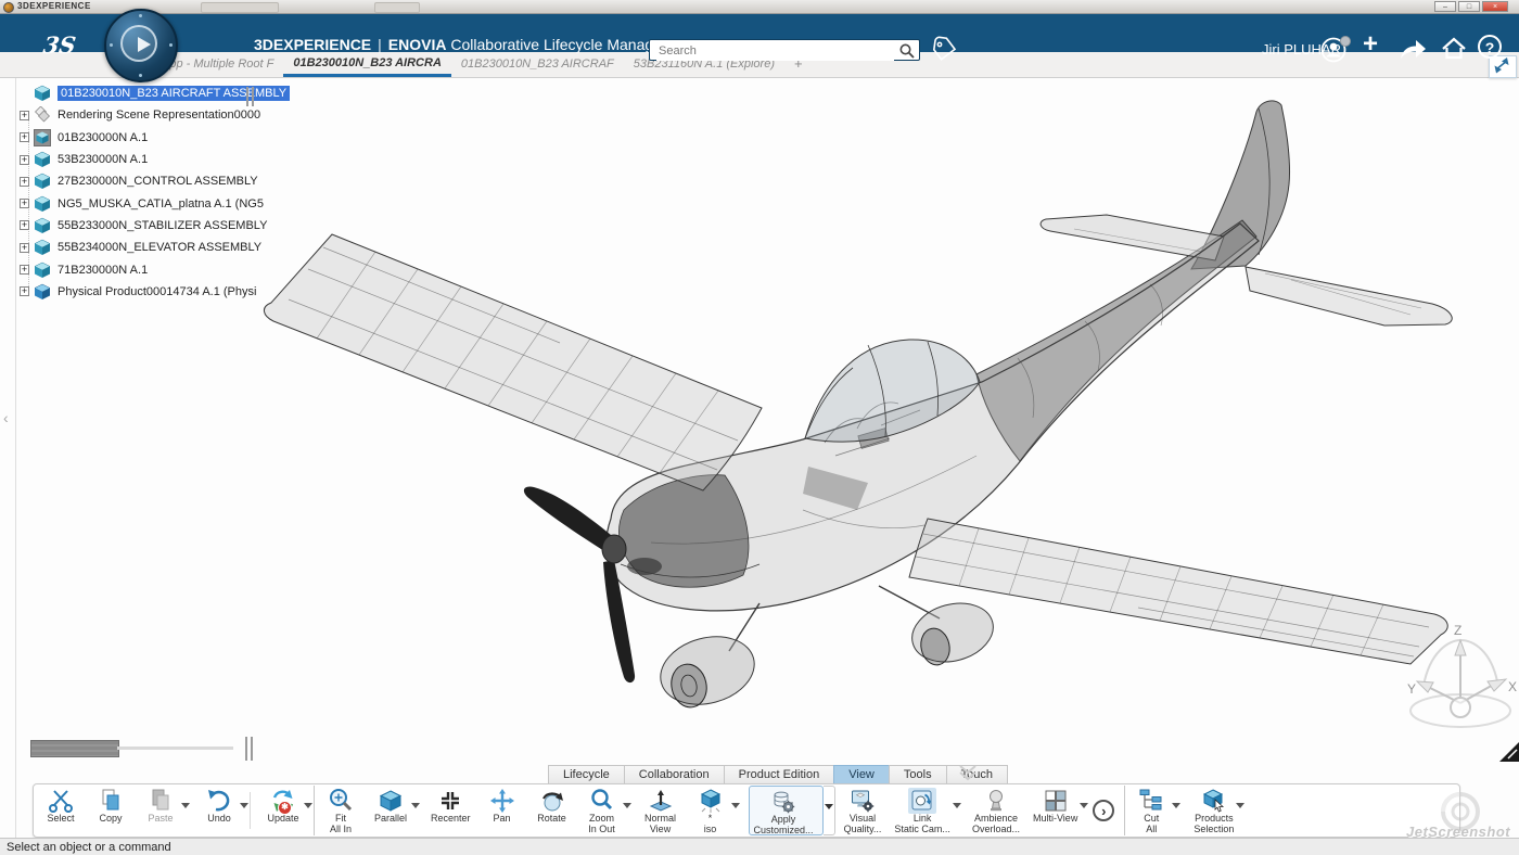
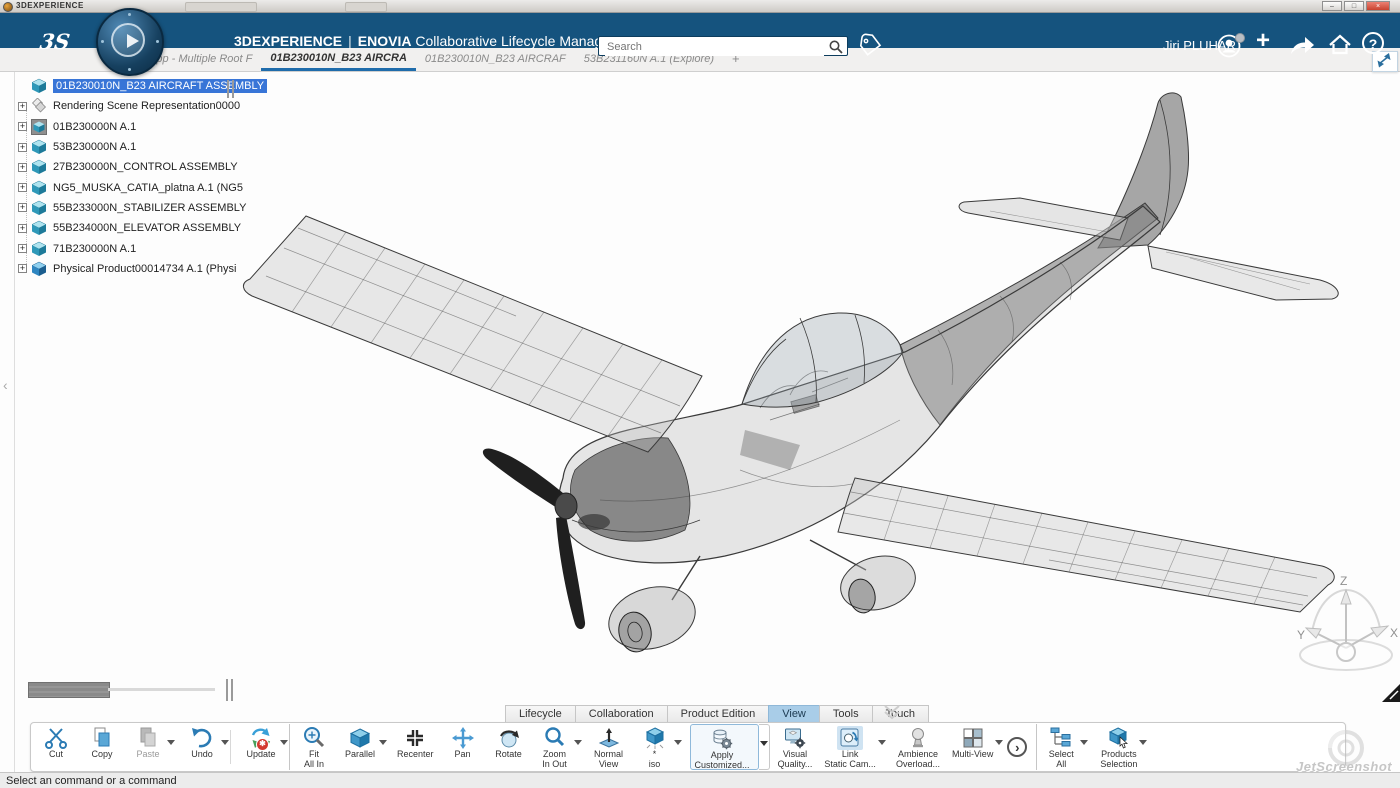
  3DEXPERIENCE
  3DEXPERIENCE | ENOVIA Collaborative Lifecycle Mana
  Search
  Jiri PLUHA
  +
  ?
  01B230010N_B23 AIRCRA
  01B230010N_B23 AIRCRAF
  53B231160N A.1 (Explore)
  +
  ‹
  01B230010N_B23 AIRCRAFT ASSMBLY
  +
  Rendering Scene Representation0000
  +
  01B230000N A.1
  +
  53B230000N A.1
  +
  27B230000N_CONTROL ASSEMBLY
  +
  NG5_MUSKA_CATIA_platna A.1 (NG5
  +
  55B233000N_STABILIZER ASSEMBLY
  +
  55B234000N_ELEVATOR ASSEMBLY
  +
  71B230000N A.1
  +
  Physical Product00014734 A.1 (Physi
  Z
  Y
  X
  Lifecycle
  Collaboration
  Product Edition
  View
  Tools
  ouch
- Select
+ Cut
  Copy
  Paste
  Undo
  ✱
  Update
  Fit
  All In
  Parallel
  Recenter
  Pan
  Rotate
  Zoom
  In Out
  Normal
  View
  *
  iso
  Apply
  Customized...
  Visual
  Quality...
  Link
  Static Cam...
  Ambience
  Overload...
  Multi-View
  ›
- Cut
+ Select
  All
  Products
  Selection
  JetScreenshot
- Select an object or a command
+ Select an command or a command
